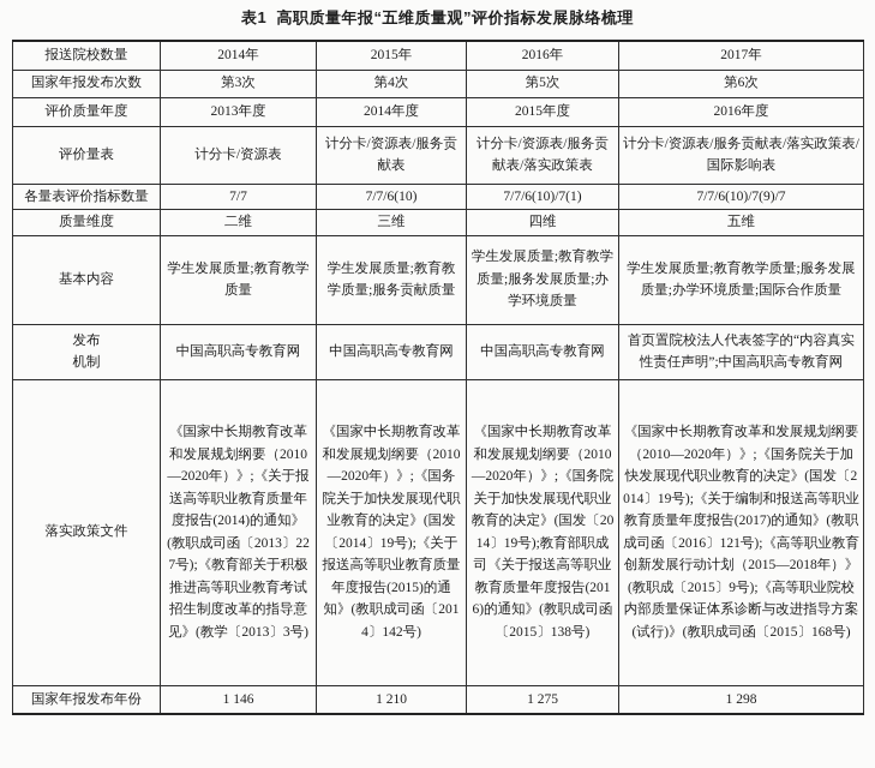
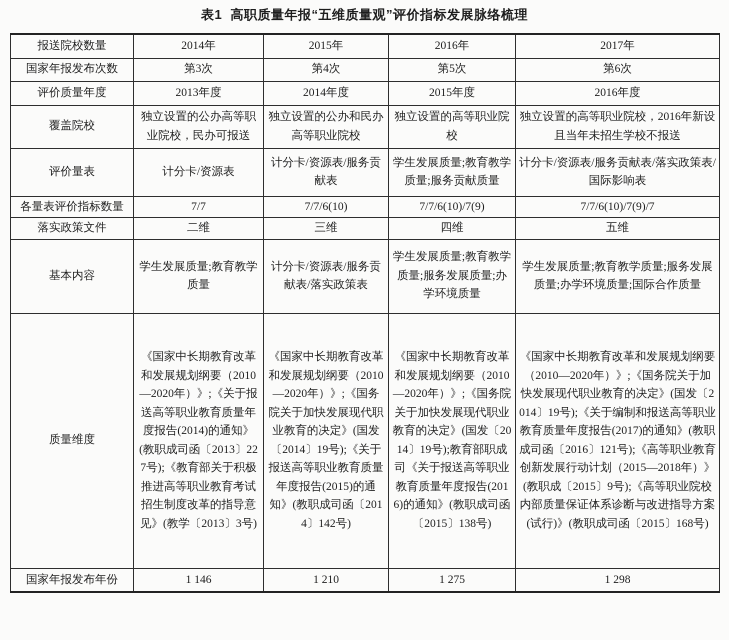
  表1 高职质量年报“五维质量观”评价指标发展脉络梳理
  报送院校数量	2014年	2015年	2016年	2017年
  国家年报发布次数	第3次	第4次	第5次	第6次
  评价质量年度	2013年度	2014年度	2015年度	2016年度
+ 覆盖院校	独立设置的公办高等职业院校，民办可报送	独立设置的公办和民办高等职业院校	独立设置的高等职业院校	独立设置的高等职业院校，2016年新设且当年未招生学校不报送
- 评价量表	计分卡/资源表	计分卡/资源表/服务贡献表	计分卡/资源表/服务贡献表/落实政策表	计分卡/资源表/服务贡献表/落实政策表/国际影响表
+ 评价量表	计分卡/资源表	计分卡/资源表/服务贡献表	学生发展质量;教育教学质量;服务贡献质量	计分卡/资源表/服务贡献表/落实政策表/国际影响表
- 各量表评价指标数量	7/7	7/7/6(10)	7/7/6(10)/7(1)	7/7/6(10)/7(9)/7
+ 各量表评价指标数量	7/7	7/7/6(10)	7/7/6(10)/7(9)	7/7/6(10)/7(9)/7
- 质量维度	二维	三维	四维	五维
+ 落实政策文件	二维	三维	四维	五维
- 基本内容	学生发展质量;教育教学质量	学生发展质量;教育教学质量;服务贡献质量	学生发展质量;教育教学质量;服务发展质量;办学环境质量	学生发展质量;教育教学质量;服务发展质量;办学环境质量;国际合作质量
+ 基本内容	学生发展质量;教育教学质量	计分卡/资源表/服务贡献表/落实政策表	学生发展质量;教育教学质量;服务发展质量;办学环境质量	学生发展质量;教育教学质量;服务发展质量;办学环境质量;国际合作质量
- 发布 机制	中国高职高专教育网	中国高职高专教育网	中国高职高专教育网	首页置院校法人代表签字的“内容真实性责任声明”;中国高职高专教育网
- 落实政策文件	《国家中长期教育改革和发展规划纲要（2010—2020年）》;《关于报送高等职业教育质量年度报告(2014)的通知》(教职成司函〔2013〕227号);《教育部关于积极推进高等职业教育考试招生制度改革的指导意见》(教学〔2013〕3号)	《国家中长期教育改革和发展规划纲要（2010—2020年）》;《国务院关于加快发展现代职业教育的决定》(国发〔2014〕19号);《关于报送高等职业教育质量年度报告(2015)的通知》(教职成司函〔2014〕142号)	《国家中长期教育改革和发展规划纲要（2010—2020年）》;《国务院关于加快发展现代职业教育的决定》(国发〔2014〕19号);教育部职成司《关于报送高等职业教育质量年度报告(2016)的通知》(教职成司函〔2015〕138号)	《国家中长期教育改革和发展规划纲要（2010—2020年）》;《国务院关于加快发展现代职业教育的决定》(国发〔2014〕19号);《关于编制和报送高等职业教育质量年度报告(2017)的通知》(教职成司函〔2016〕121号);《高等职业教育创新发展行动计划（2015—2018年）》(教职成〔2015〕9号);《高等职业院校内部质量保证体系诊断与改进指导方案(试行)》(教职成司函〔2015〕168号)
+ 质量维度	《国家中长期教育改革和发展规划纲要（2010—2020年）》;《关于报送高等职业教育质量年度报告(2014)的通知》(教职成司函〔2013〕227号);《教育部关于积极推进高等职业教育考试招生制度改革的指导意见》(教学〔2013〕3号)	《国家中长期教育改革和发展规划纲要（2010—2020年）》;《国务院关于加快发展现代职业教育的决定》(国发〔2014〕19号);《关于报送高等职业教育质量年度报告(2015)的通知》(教职成司函〔2014〕142号)	《国家中长期教育改革和发展规划纲要（2010—2020年）》;《国务院关于加快发展现代职业教育的决定》(国发〔2014〕19号);教育部职成司《关于报送高等职业教育质量年度报告(2016)的通知》(教职成司函〔2015〕138号)	《国家中长期教育改革和发展规划纲要（2010—2020年）》;《国务院关于加快发展现代职业教育的决定》(国发〔2014〕19号);《关于编制和报送高等职业教育质量年度报告(2017)的通知》(教职成司函〔2016〕121号);《高等职业教育创新发展行动计划（2015—2018年）》(教职成〔2015〕9号);《高等职业院校内部质量保证体系诊断与改进指导方案(试行)》(教职成司函〔2015〕168号)
  国家年报发布年份	1 146	1 210	1 275	1 298
